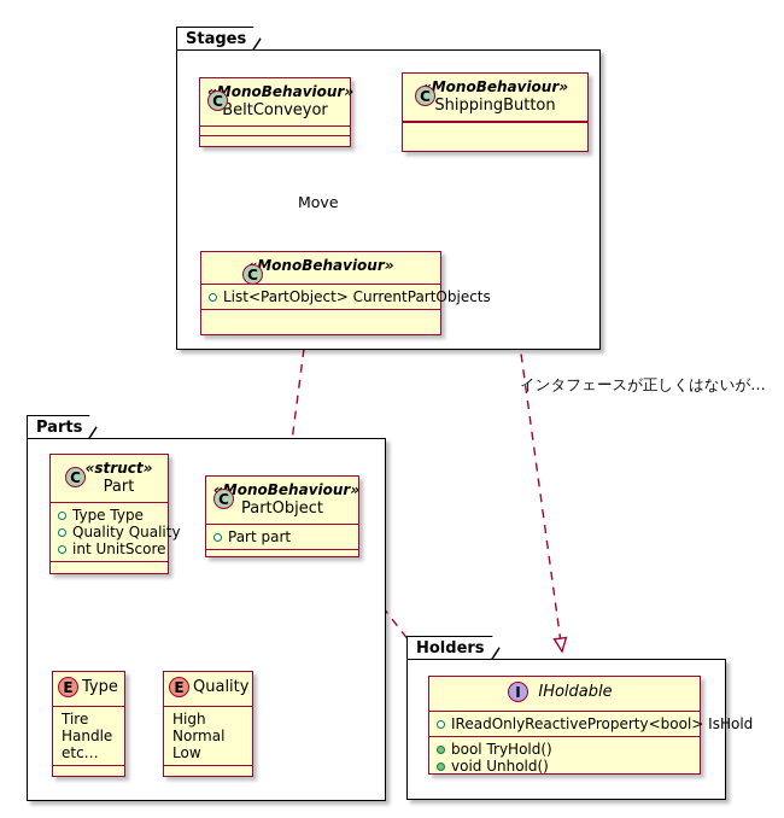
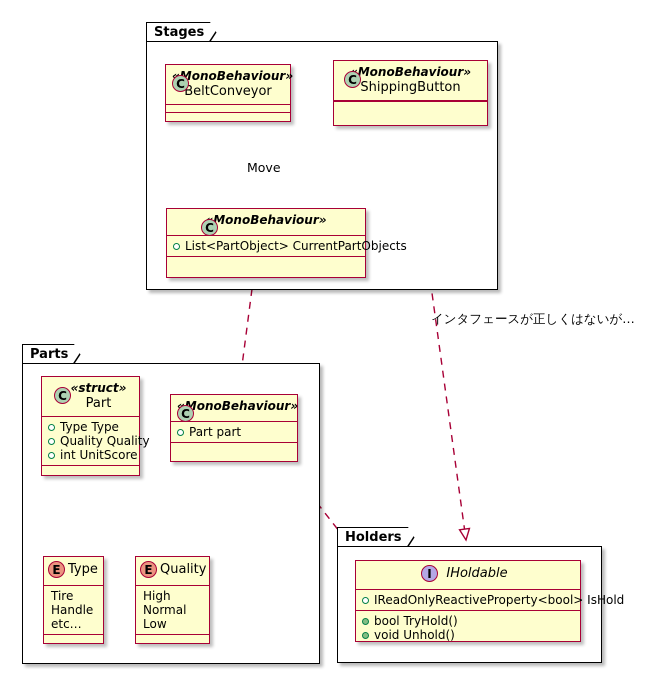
  Stages
  Parts
  Holders
  C
  onoBehaviour»
  BeltConveyor
  C
  MonoBehaviour»
  ShippingButton
  C
  MonoBehaviour»
  List<PartObject> CurrentPartObjects
  C
  «struct»
  Part
  Type Type
  Quality Quality
  int UnitScore
  C
  onoBehaviour»
- PartObject
  Part part
  E
  Type
  Tire
  Handle
  etc…
  E
  Quality
  High
  Normal
  Low
  I
  IHoldable
  IReadOnlyReactiveProperty<bool> IsHold
  bool TryHold()
  void Unhold()
  Move
  インタフェースが正しくはないが…
